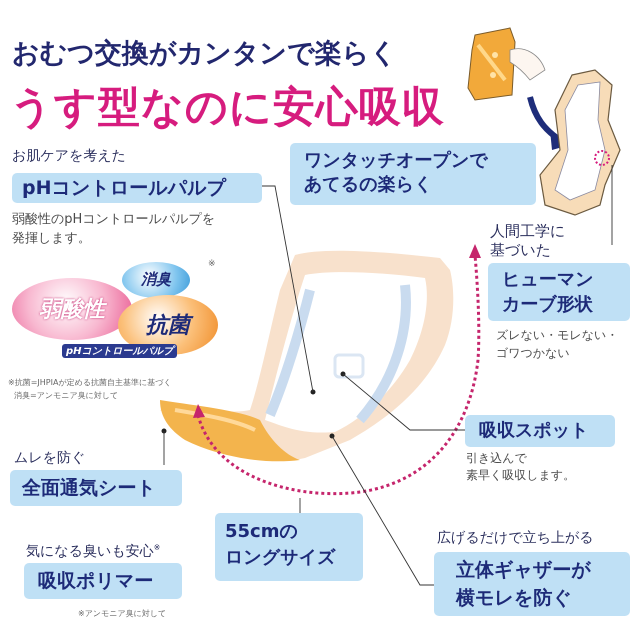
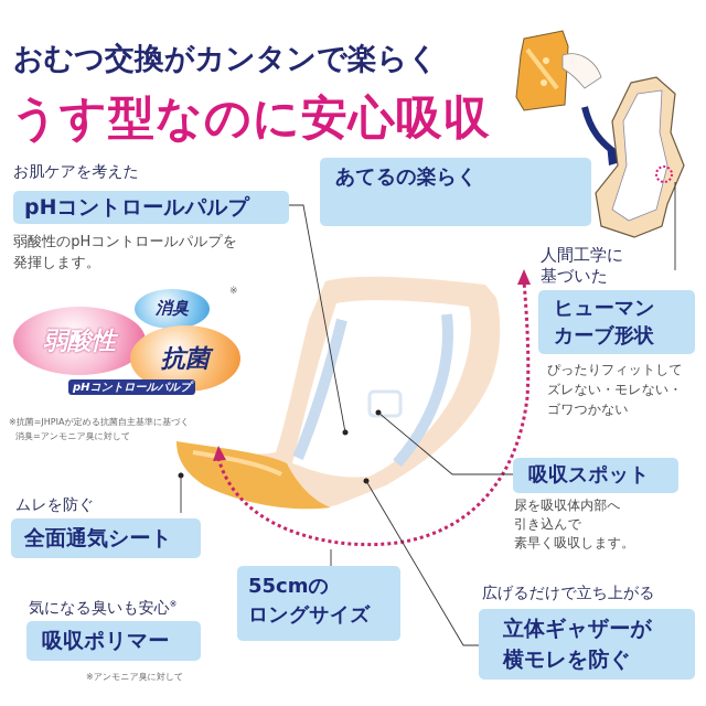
  おむつ交換がカンタンで楽らく
  うす型なのに安心吸収
  お肌ケアを考えた
  pHコントロールパルプ
  弱酸性のpHコントロールパルプを
  発揮します。
  ※
  消臭
  弱酸性
  抗菌
  pHコントロールパルプ
  ※抗菌=JHPIAが定める抗菌自主基準に基づく
  消臭=アンモニア臭に対して
- ワンタッチオープンで
  あてるの楽らく
  人間工学に
  基づいた
  ヒューマン
  カーブ形状
+ ぴったりフィットして
  ズレない・モレない・
  ゴワつかない
  吸収スポット
+ 尿を吸収体内部へ
  引き込んで
  素早く吸収します。
  ムレを防ぐ
  全面通気シート
  気になる臭いも安心※
  吸収ポリマー
  ※アンモニア臭に対して
  55cmの
  ロングサイズ
  広げるだけで立ち上がる
  立体ギャザーが
  横モレを防ぐ
